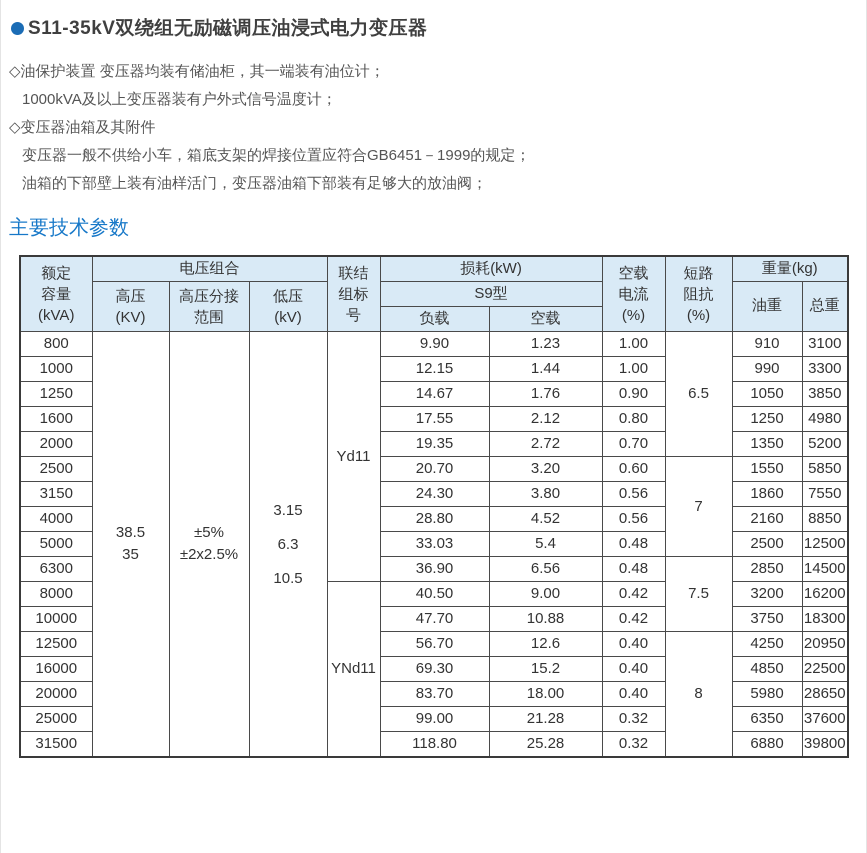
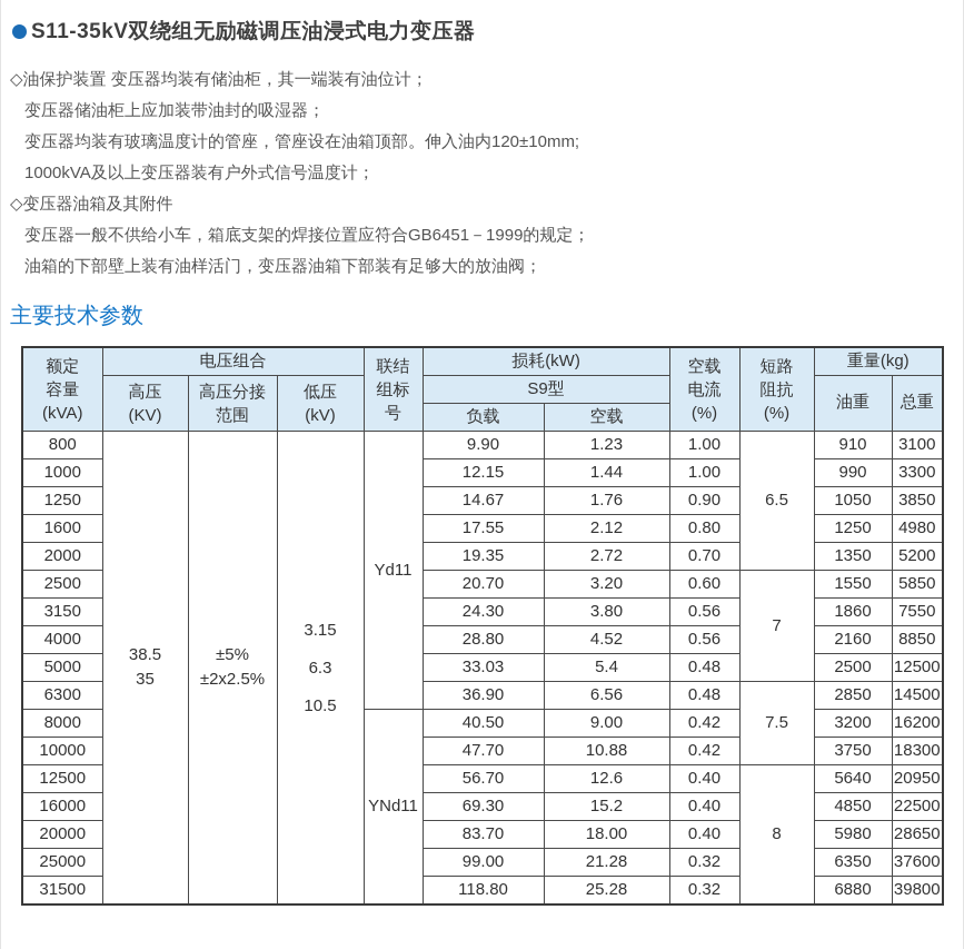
  S11-35kV双绕组无励磁调压油浸式电力变压器
  ◇油保护装置 变压器均装有储油柜，其一端装有油位计；
+ 变压器储油柜上应加装带油封的吸湿器；
+ 变压器均装有玻璃温度计的管座，管座设在油箱顶部。伸入油内120±10mm;
  1000kVA及以上变压器装有户外式信号温度计；
  ◇变压器油箱及其附件
  变压器一般不供给小车，箱底支架的焊接位置应符合GB6451－1999的规定；
  油箱的下部壁上装有油样活门，变压器油箱下部装有足够大的放油阀；
  主要技术参数
  额定 容量 (kVA)	电压组合	联结 组标 号	损耗(kW)	空载 电流 (%)	短路 阻抗 (%)	重量(kg)
  高压 (KV)	高压分接 范围	低压 (kV)	S9型	油重	总重
  负载	空载
  800	38.5 35	±5% ±2x2.5%	3.15 6.3 10.5	Yd11	9.90	1.23	1.00	6.5	910	3100
  1000	12.15	1.44	1.00	990	3300
  1250	14.67	1.76	0.90	1050	3850
  1600	17.55	2.12	0.80	1250	4980
  2000	19.35	2.72	0.70	1350	5200
  2500	20.70	3.20	0.60	7	1550	5850
  3150	24.30	3.80	0.56	1860	7550
  4000	28.80	4.52	0.56	2160	8850
  5000	33.03	5.4	0.48	2500	12500
  6300	36.90	6.56	0.48	7.5	2850	14500
  8000	YNd11	40.50	9.00	0.42	3200	16200
  10000	47.70	10.88	0.42	3750	18300
- 12500	56.70	12.6	0.40	8	4250	20950
+ 12500	56.70	12.6	0.40	8	5640	20950
  16000	69.30	15.2	0.40	4850	22500
  20000	83.70	18.00	0.40	5980	28650
  25000	99.00	21.28	0.32	6350	37600
  31500	118.80	25.28	0.32	6880	39800
